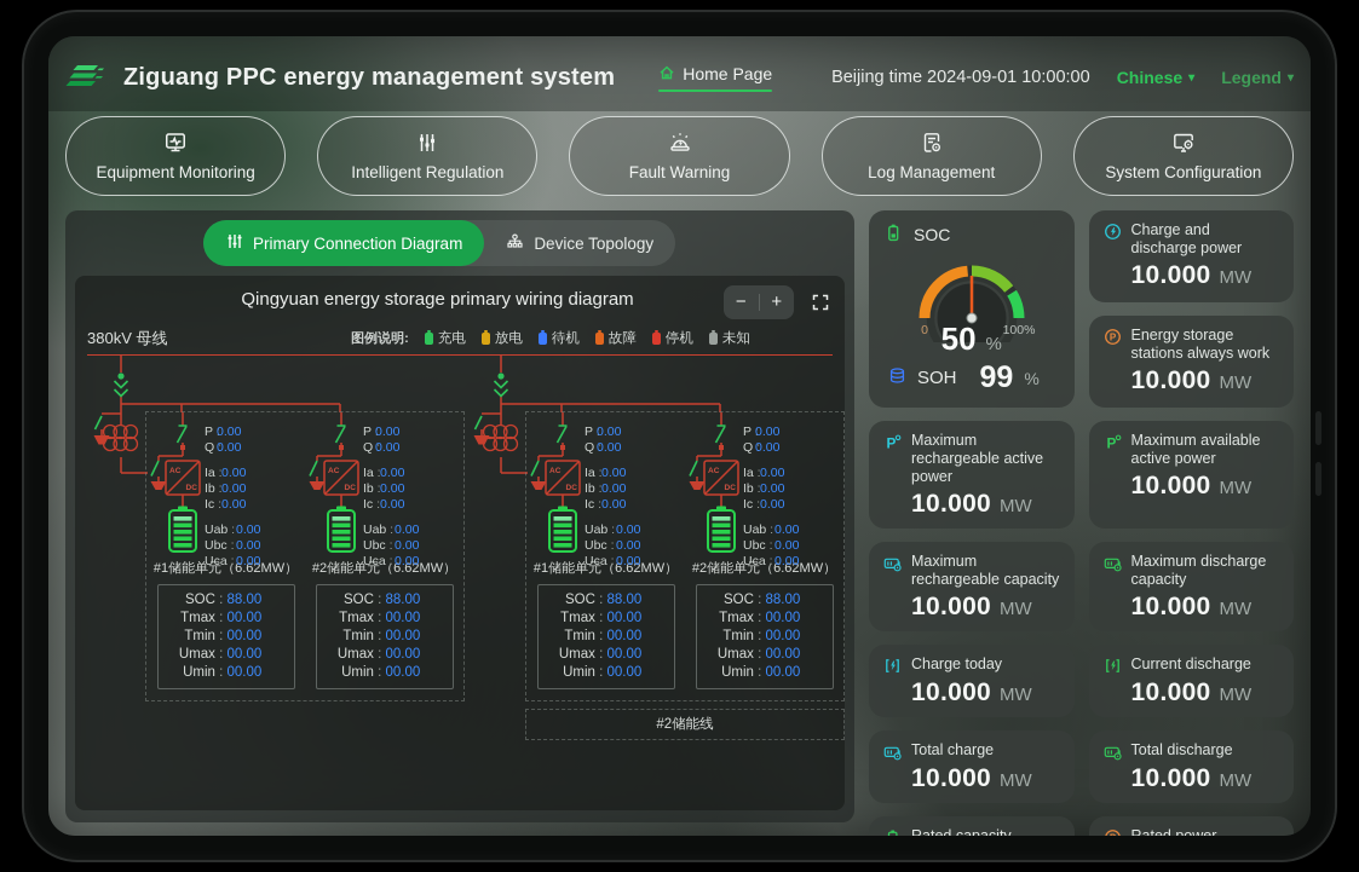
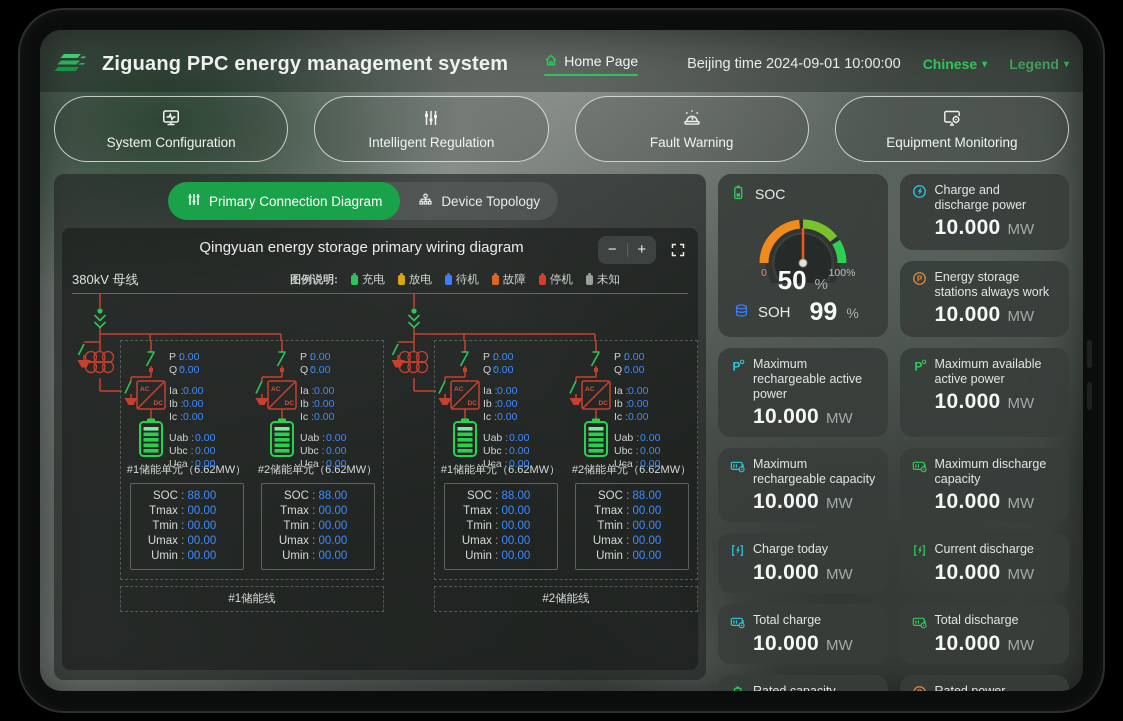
  Ziguang PPC energy management system
  Home Page
  Beijing time 2024-09-01 10:00:00
  Chinese
  ▾
  Legend
  ▾
- Equipment Monitoring
+ System Configuration
  Intelligent Regulation
  Fault Warning
- Log Management
- System Configuration
+ Equipment Monitoring
  Primary Connection Diagram
  Device Topology
  Qingyuan energy storage primary wiring diagram
  −
  +
  380kV 母线
  图例说明:
  充电
  放电
  待机
  故障
  停机
  未知
  P
  0.00
  Q
  0.00
  Ia
  0.00
  Ib
  0.00
  Ic
  0.00
  Uab
  0.00
  Ubc
  0.00
  Uca
  0.00
  #1储能单元（6.62MW）
  SOC
  88.00
  Tmax
  00.00
  Tmin
  00.00
  Umax
  00.00
  Umin
  00.00
  P
  0.00
  Q
  0.00
  Ia
  0.00
  Ib
  0.00
  Ic
  0.00
  Uab
  0.00
  Ubc
  0.00
  Uca
  0.00
  #2储能单元（6.62MW）
  SOC
  88.00
  Tmax
  00.00
  Tmin
  00.00
  Umax
  00.00
  Umin
  00.00
+ #1储能线
  P
  0.00
  Q
  0.00
  Ia
  0.00
  Ib
  0.00
  Ic
  0.00
  Uab
  0.00
  Ubc
  0.00
  Uca
  0.00
  #1储能单元（6.62MW）
  SOC
  88.00
  Tmax
  00.00
  Tmin
  00.00
  Umax
  00.00
  Umin
  00.00
  P
  0.00
  Q
  0.00
  Ia
  0.00
  Ib
  0.00
  Ic
  0.00
  Uab
  0.00
  Ubc
  0.00
  Uca
  0.00
  #2储能单元（6.62MW）
  SOC
  88.00
  Tmax
  00.00
  Tmin
  00.00
  Umax
  00.00
  Umin
  00.00
  #2储能线
  SOC
  0
  100%
  50
  %
  SOH
  99
  %
  Charge and discharge power
  10.000
  MW
  P
  Energy storage stations always work
  10.000
  MW
  P
  Maximum rechargeable active power
  10.000
  MW
  P
  Maximum available active power
  10.000
  MW
  Maximum rechargeable capacity
  10.000
  MW
  Maximum discharge capacity
  10.000
  MW
  Charge today
  10.000
  MW
  Current discharge
  10.000
  MW
  Total charge
  10.000
  MW
  Total discharge
  10.000
  MW
